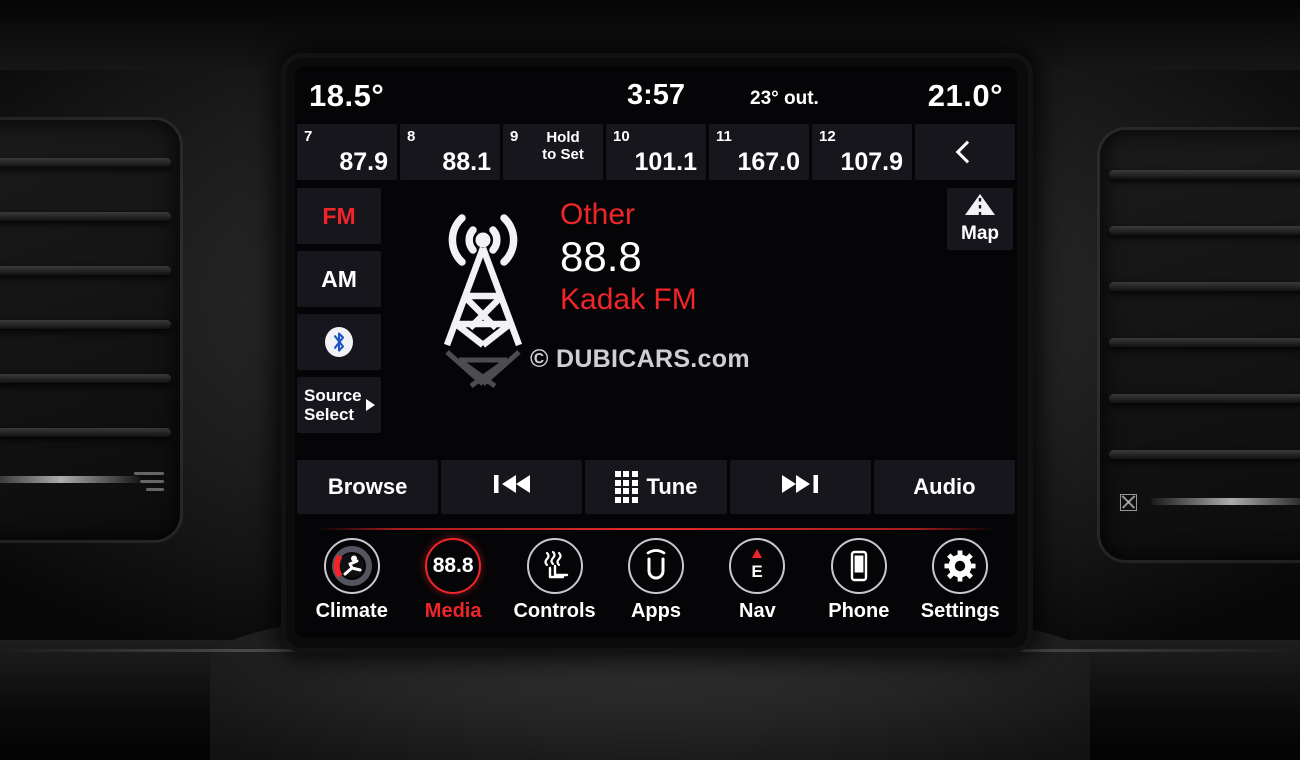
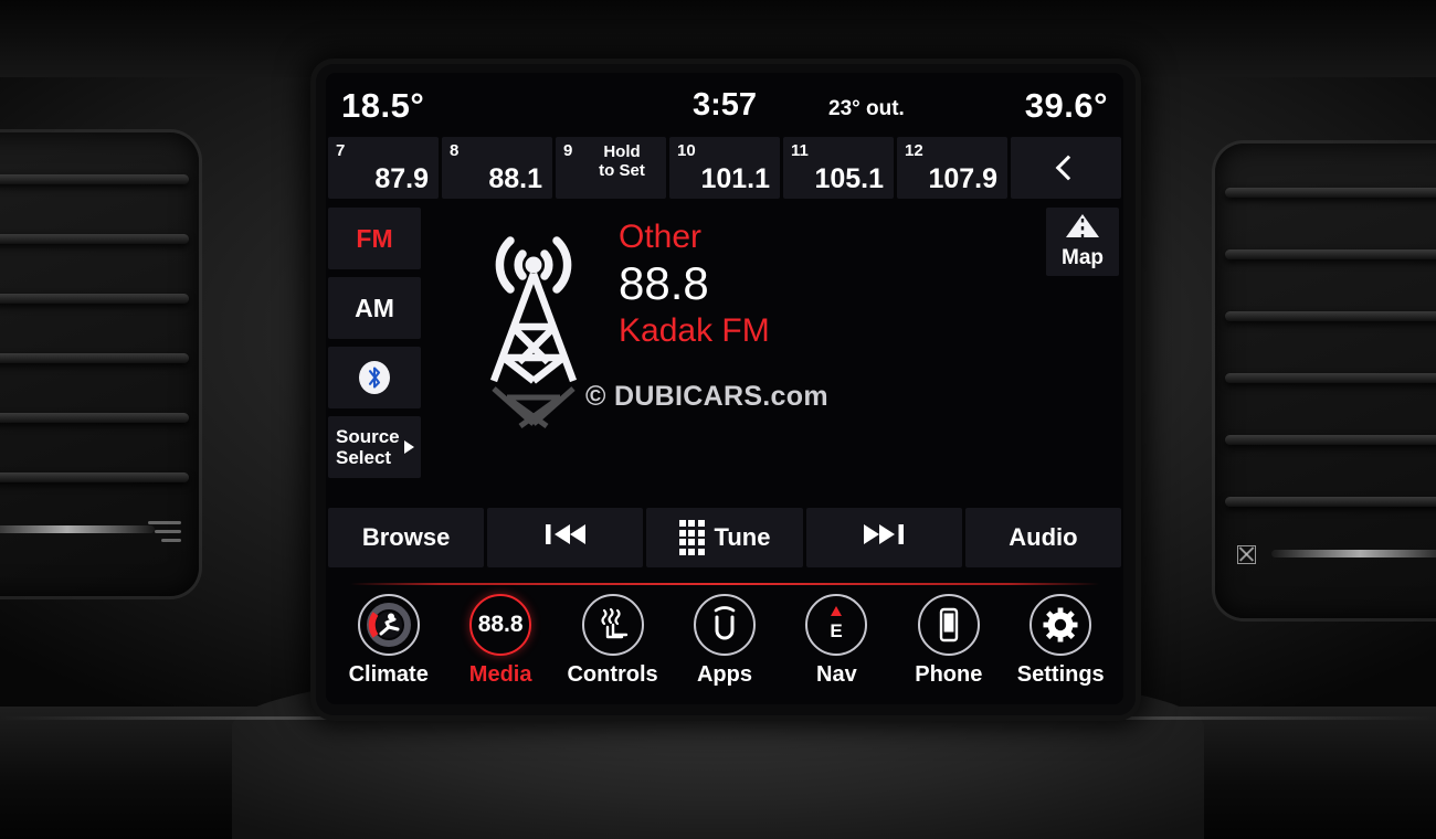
  18.5°
  3:57
  23° out.
- 21.0°
+ 39.6°
  7
  87.9
  8
  88.1
  9
  Hold
  to Set
  10
  101.1
  11
- 167.0
+ 105.1
  12
  107.9
  FM
  AM
  Source
  Select
  Other
  88.8
  Kadak FM
  © DUBICARS.com
  Map
  Browse
  Tune
  Audio
  Climate
  88.8
  Media
  Controls
  Apps
  E
  Nav
  Phone
  Settings
